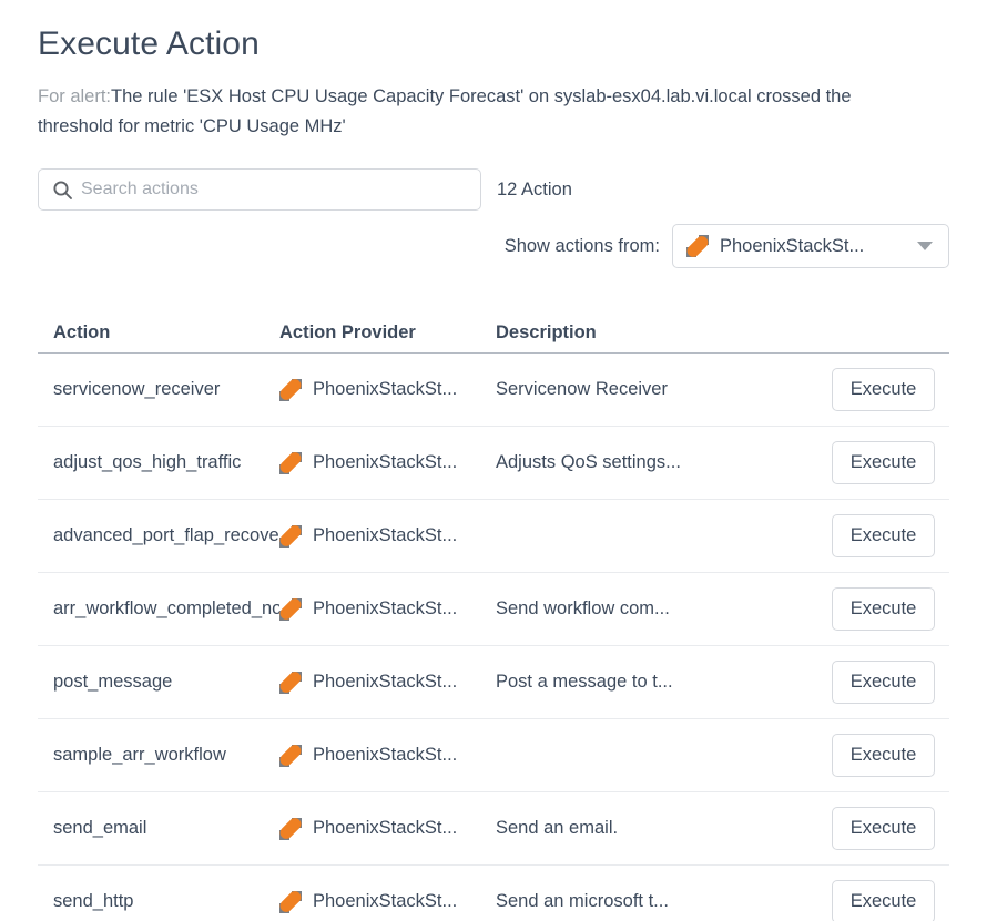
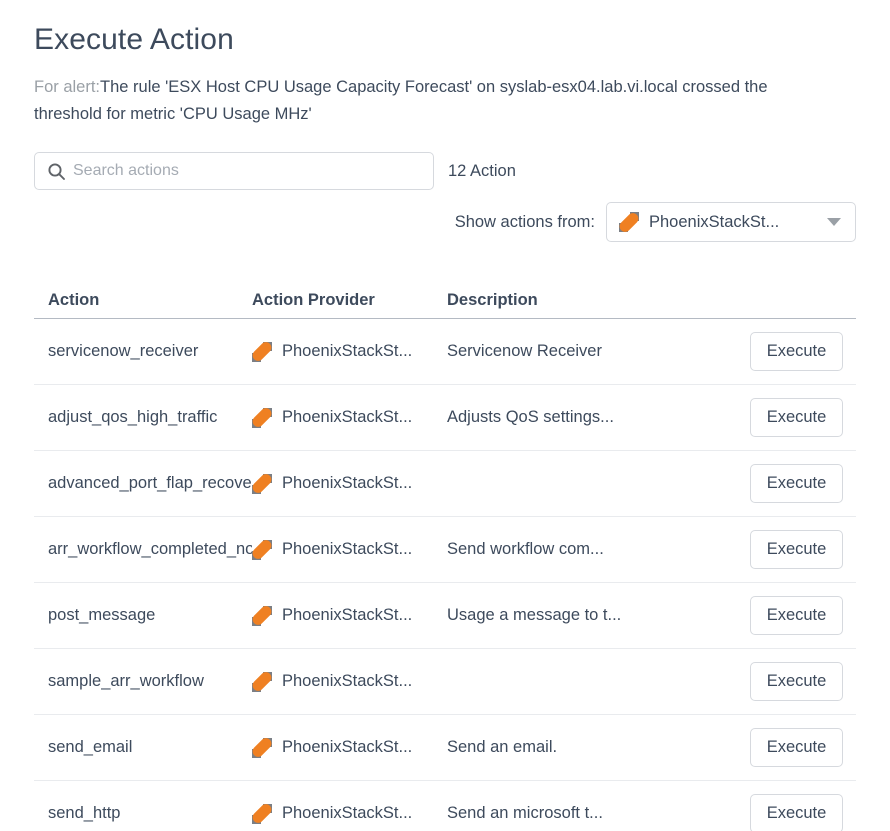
  Execute Action
  For alert:The rule 'ESX Host CPU Usage Capacity Forecast' on syslab-esx04.lab.vi.local crossed the threshold for metric 'CPU Usage MHz'
  Search actions
  12 Action
  Show actions from:
  PhoenixStackSt...
  Action
  Action Provider
  Description
  servicenow_receiver
  PhoenixStackSt...
  Servicenow Receiver
  Execute
  adjust_qos_high_traffic
  PhoenixStackSt...
  Adjusts QoS settings...
  Execute
  advanced_port_flap_recove
  PhoenixStackSt...
  Execute
  arr_workflow_completed_no
  PhoenixStackSt...
  Send workflow com...
  Execute
  post_message
  PhoenixStackSt...
- Post a message to t...
+ Usage a message to t...
  Execute
  sample_arr_workflow
  PhoenixStackSt...
  Execute
  send_email
  PhoenixStackSt...
  Send an email.
  Execute
  send_http
  PhoenixStackSt...
  Send an microsoft t...
  Execute
